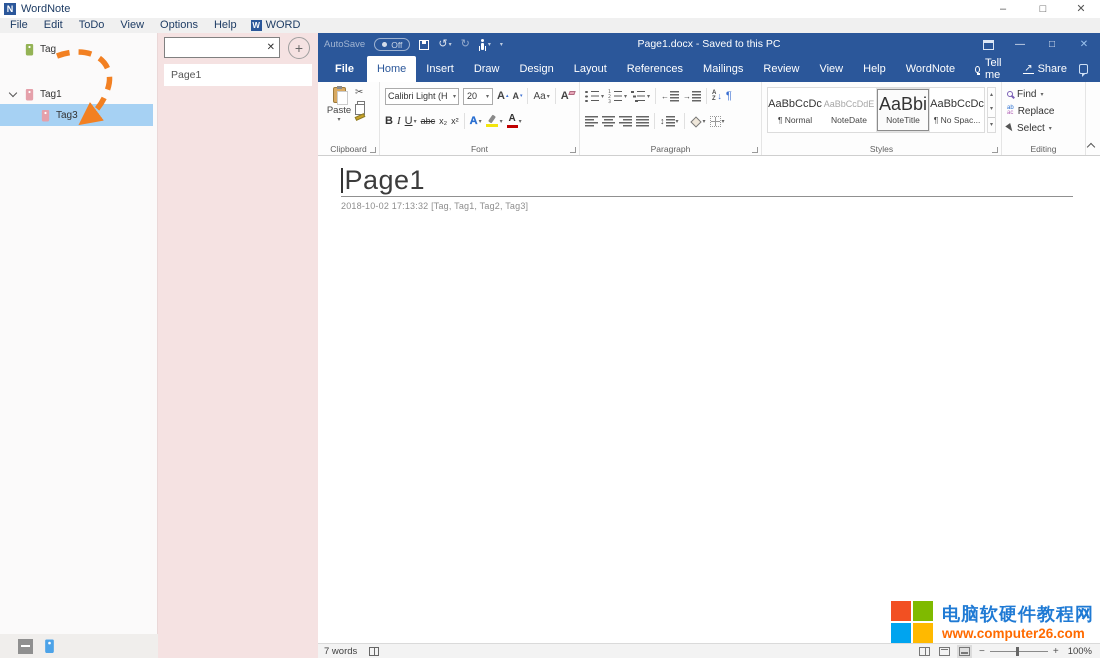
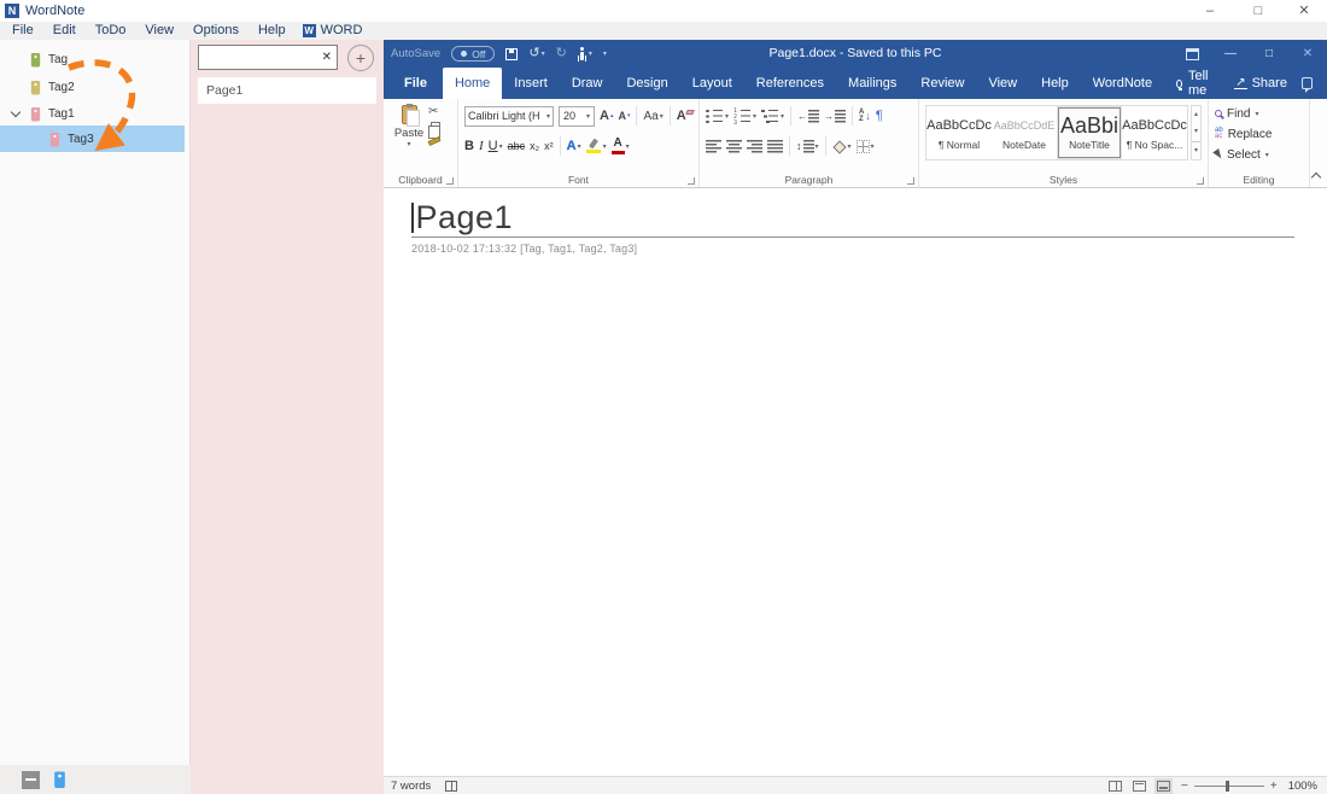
  N
  WordNote
  –
  □
  ✕
  File
  Edit
  ToDo
  View
  Options
  Help
  W
  WORD
  Tag
+ Tag2
  Tag1
  Tag3
  ✕
  +
  Page1
  Page1.docx - Saved to this PC
  AutoSave
  Off
  ↺
  ↻
  —
  □
  ✕
  File
  Home
  Insert
  Draw
  Design
  Layout
  References
  Mailings
  Review
  View
  Help
  WordNote
  Tell me
  ↗
  Share
  Paste
  ✂
  Clipboard
  Calibri Light (H
  20
  A
  A
  Aa
  A
  B
  I
  U
  abc
  x₂
  x²
  A
  A
  Font
  ←
  →
  ↓
  ¶
  ↕
  Paragraph
  AaBbCcDc
  ¶ Normal
  AaBbCcDdE
  NoteDate
  AaBbi
  NoteTitle
  AaBbCcDc
  ¶ No Spac...
  Styles
  Find
  Replace
  Select
  Editing
  Page1
  2018-10-02 17:13:32 [Tag, Tag1, Tag2, Tag3]
- 电脑软硬件教程网
- www.computer26.com
  7 words
  −
  +
  100%
